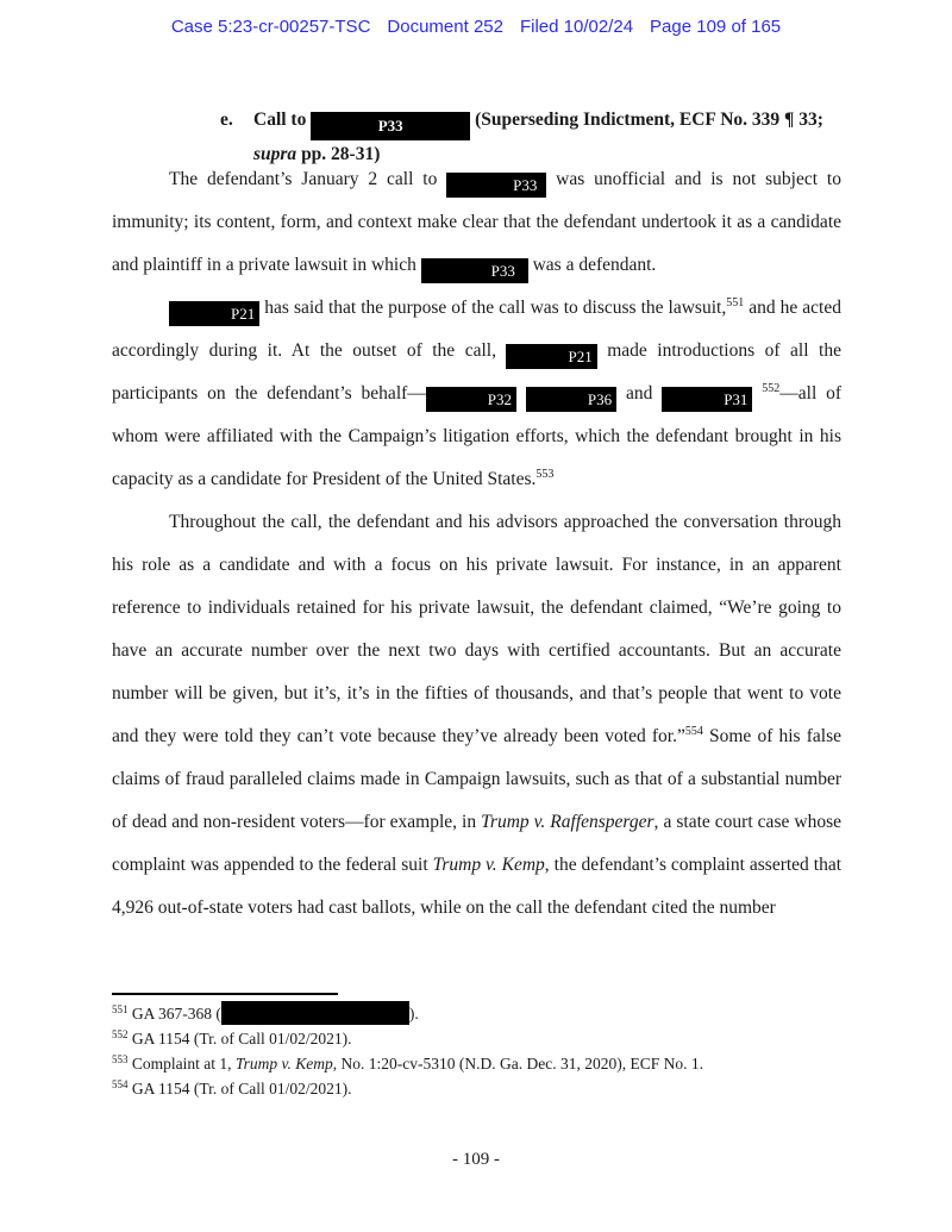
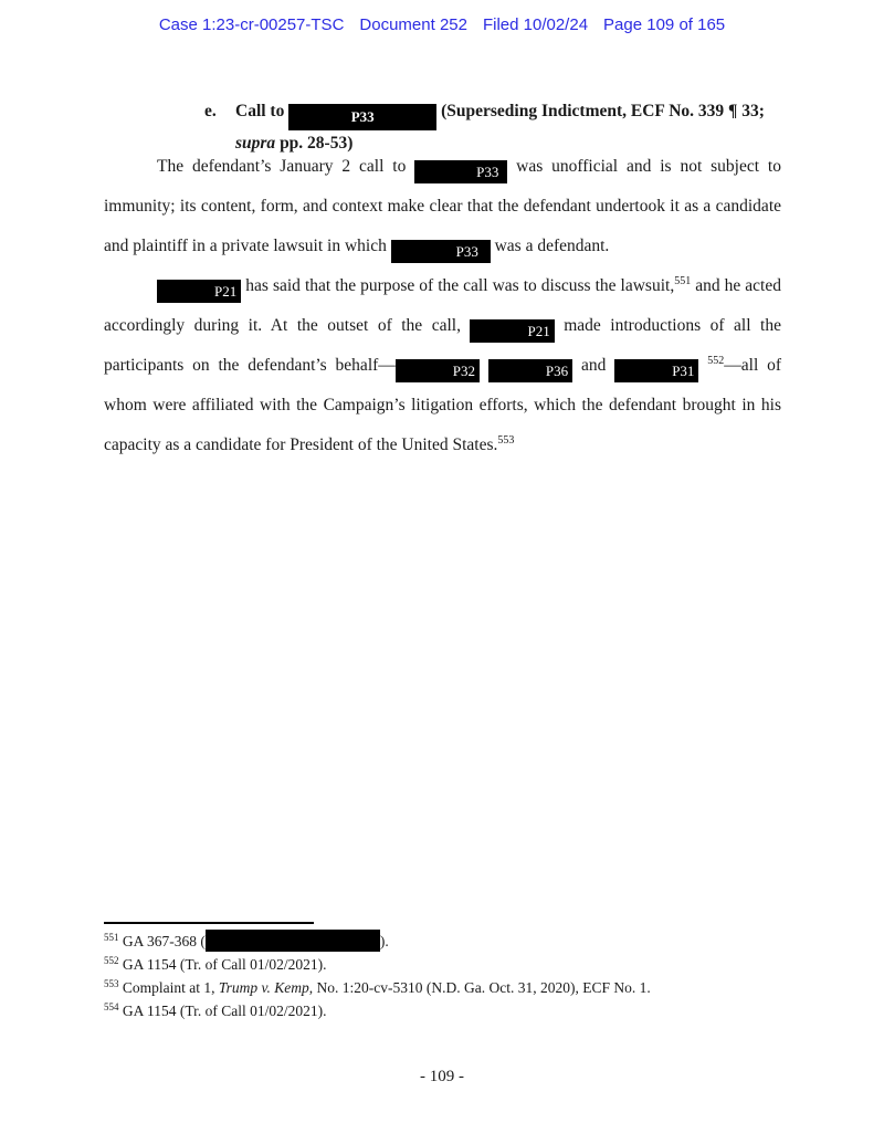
- Case 5:23-cr-00257-TSC Document 252 Filed 10/02/24 Page 109 of 165
+ Case 1:23-cr-00257-TSC Document 252 Filed 10/02/24 Page 109 of 165
  e.
  Call to P33 (Superseding Indictment, ECF No. 339 ¶ 33;
- supra pp. 28-31)
+ supra pp. 28-53)
  The defendant’s January 2 call to P33 was unofficial and is not subject to immunity; its content, form, and context make clear that the defendant undertook it as a candidate and plaintiff in a private lawsuit in which P33 was a defendant.
  P21 has said that the purpose of the call was to discuss the lawsuit,551 and he acted accordingly during it. At the outset of the call, P21 made introductions of all the participants on the defendant’s behalf— P32 P36 and P31 552—all of whom were affiliated with the Campaign’s litigation efforts, which the defendant brought in his capacity as a candidate for President of the United States.553
- Throughout the call, the defendant and his advisors approached the conversation through his role as a candidate and with a focus on his private lawsuit. For instance, in an apparent reference to individuals retained for his private lawsuit, the defendant claimed, “We’re going to have an accurate number over the next two days with certified accountants. But an accurate number will be given, but it’s, it’s in the fifties of thousands, and that’s people that went to vote and they were told they can’t vote because they’ve already been voted for.”554 Some of his false claims of fraud paralleled claims made in Campaign lawsuits, such as that of a substantial number of dead and non-resident voters—for example, in Trump v. Raffensperger, a state court case whose complaint was appended to the federal suit Trump v. Kemp, the defendant’s complaint asserted that 4,926 out-of-state voters had cast ballots, while on the call the defendant cited the number
  551 GA 367-368 ( ).
  552 GA 1154 (Tr. of Call 01/02/2021).
- 553 Complaint at 1, Trump v. Kemp, No. 1:20-cv-5310 (N.D. Ga. Dec. 31, 2020), ECF No. 1.
+ 553 Complaint at 1, Trump v. Kemp, No. 1:20-cv-5310 (N.D. Ga. Oct. 31, 2020), ECF No. 1.
  554 GA 1154 (Tr. of Call 01/02/2021).
  - 109 -
